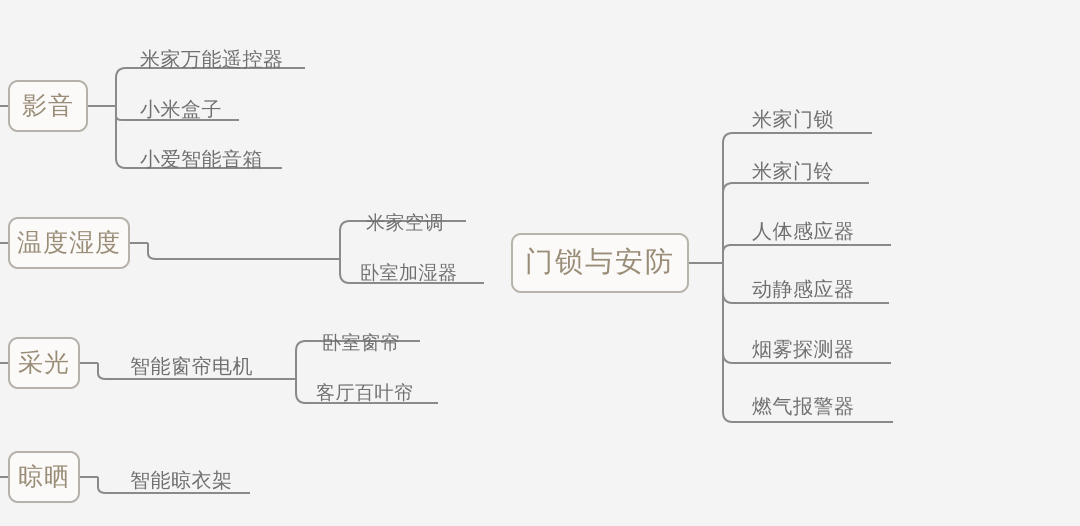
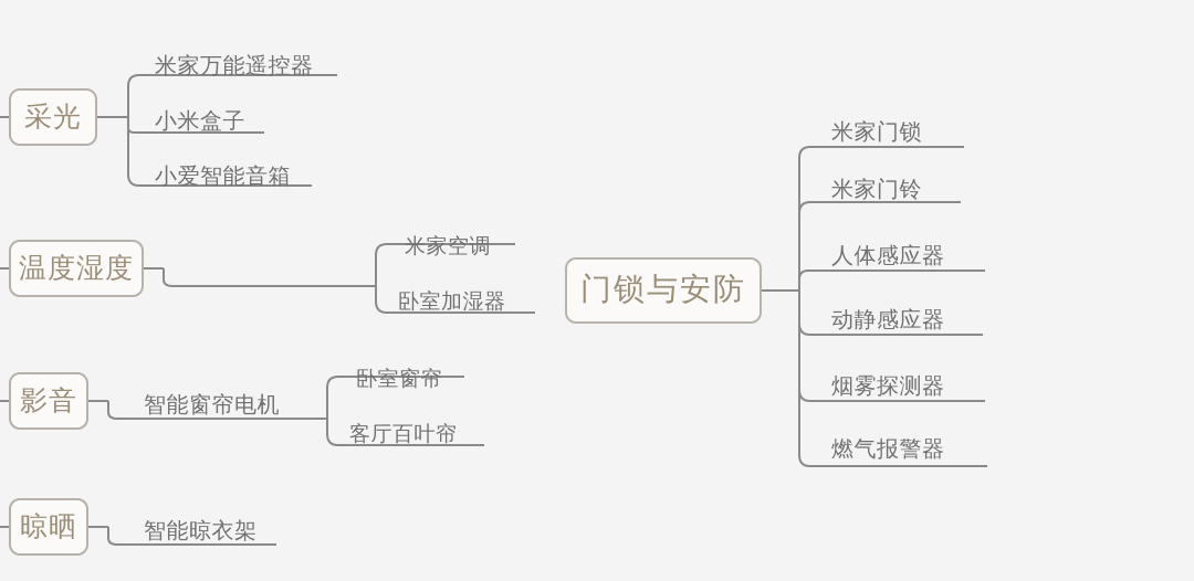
- 影音
+ 采光
  温度湿度
- 采光
+ 影音
  晾晒
  门锁与安防
  米家万能遥控器
  小米盒子
  小爱智能音箱
  米家空调
  卧室加湿器
  智能窗帘电机
  卧室窗帘
  客厅百叶帘
  智能晾衣架
  米家门锁
  米家门铃
  人体感应器
  动静感应器
  烟雾探测器
  燃气报警器
